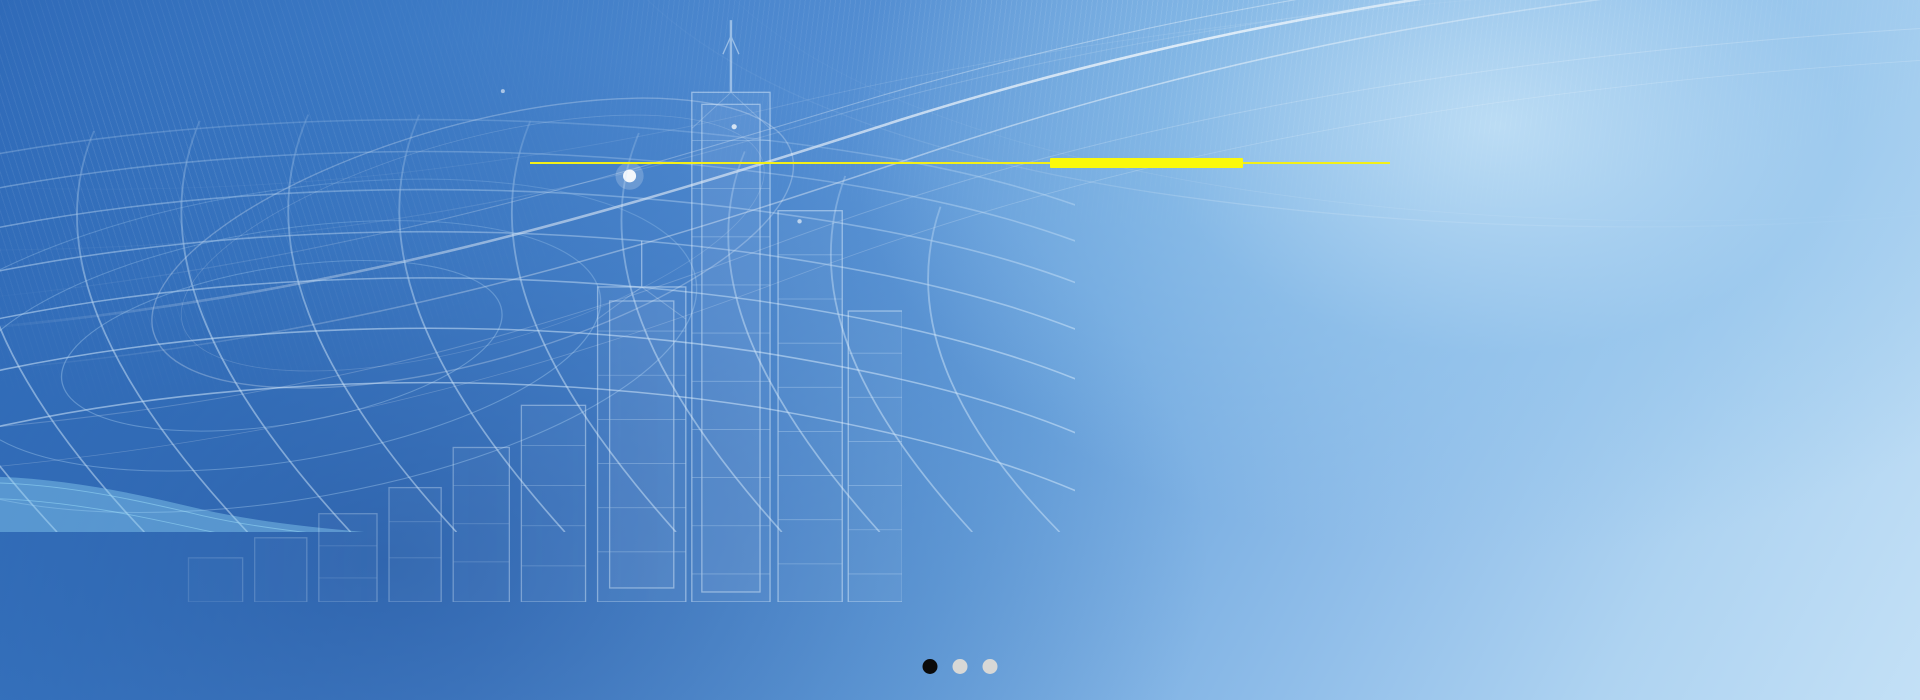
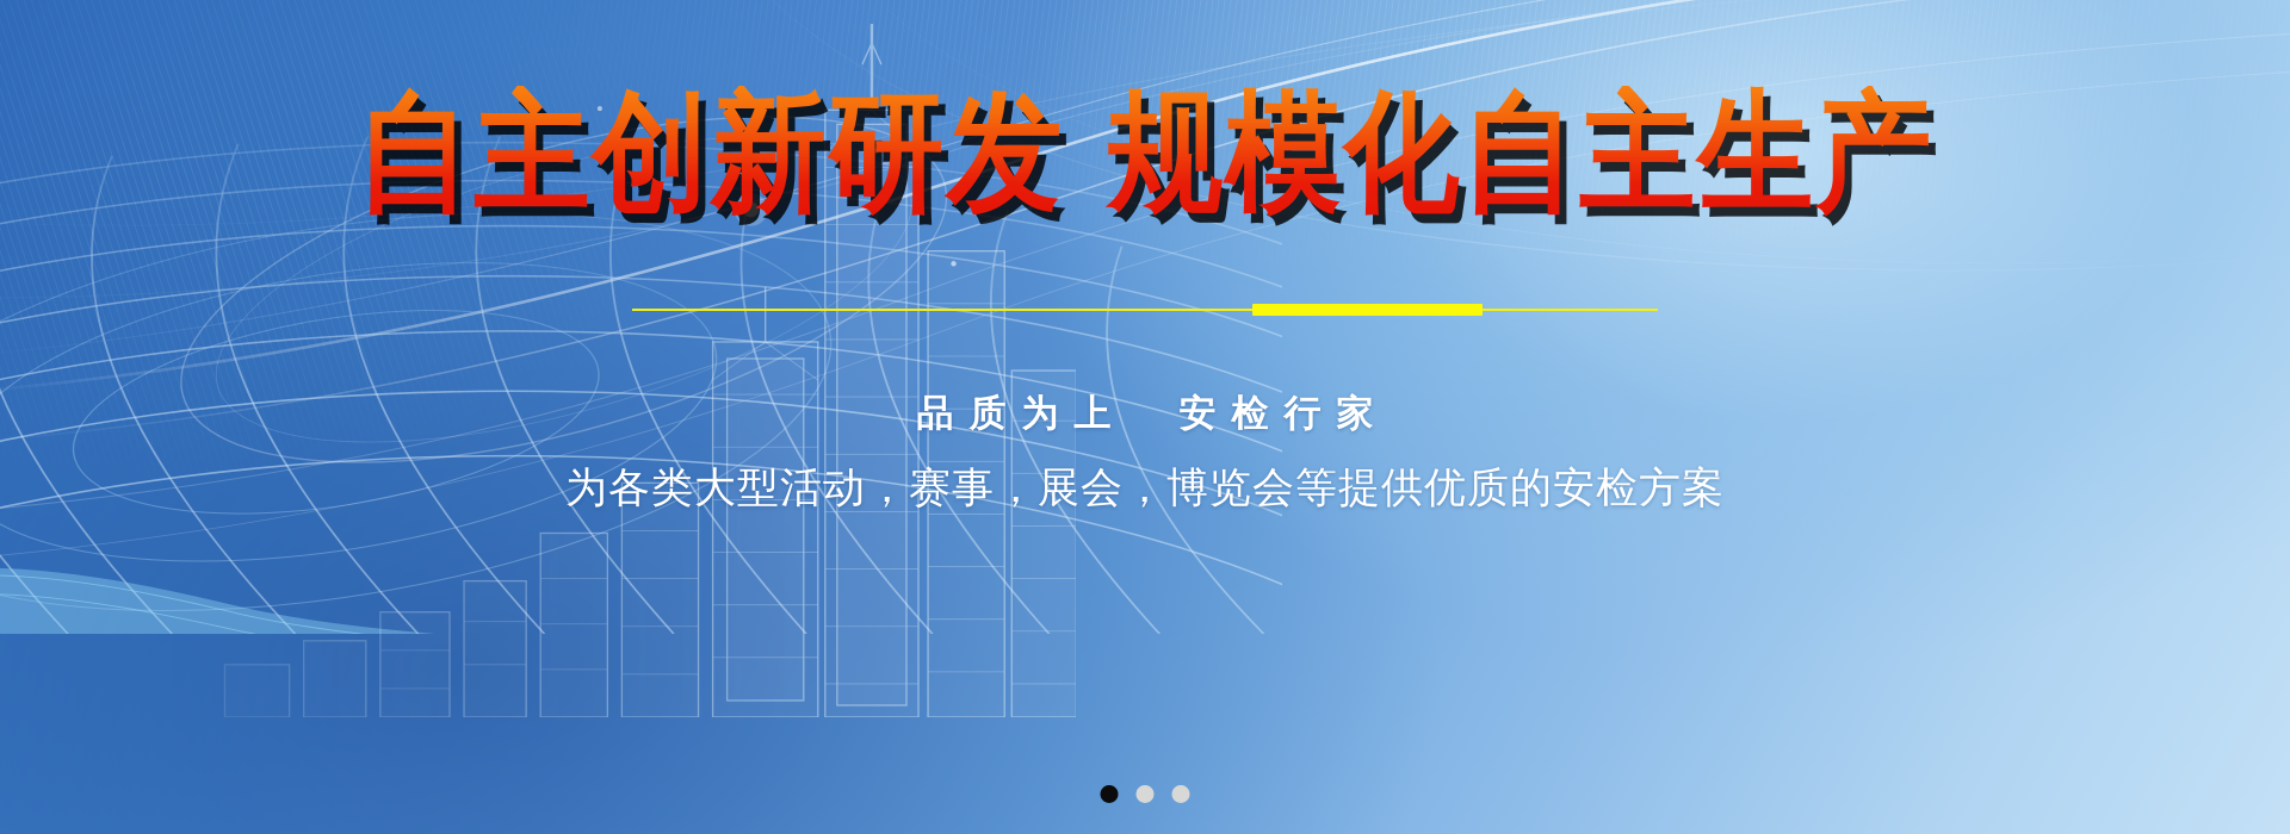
+ 自主创新研发 规模化自主生产
+ 品质为上 安检行家
+ 为各类大型活动，赛事，展会，博览会等提供优质的安检方案
